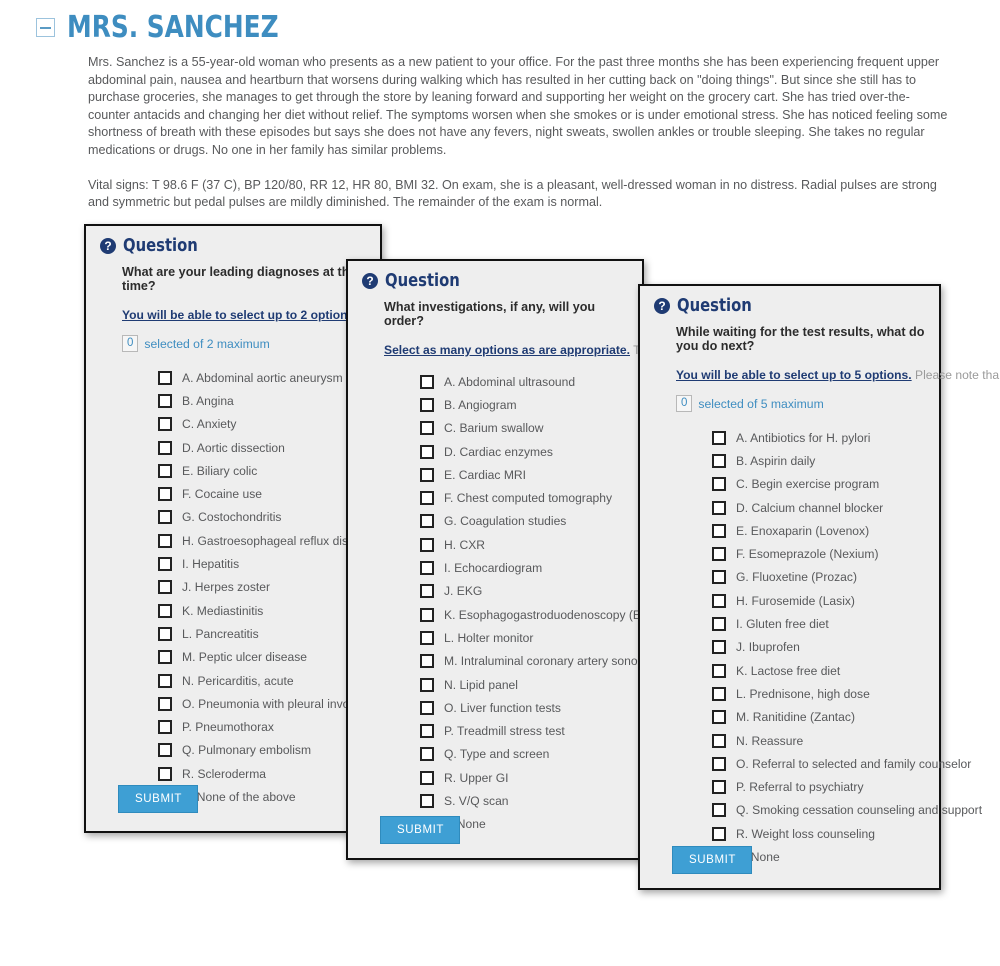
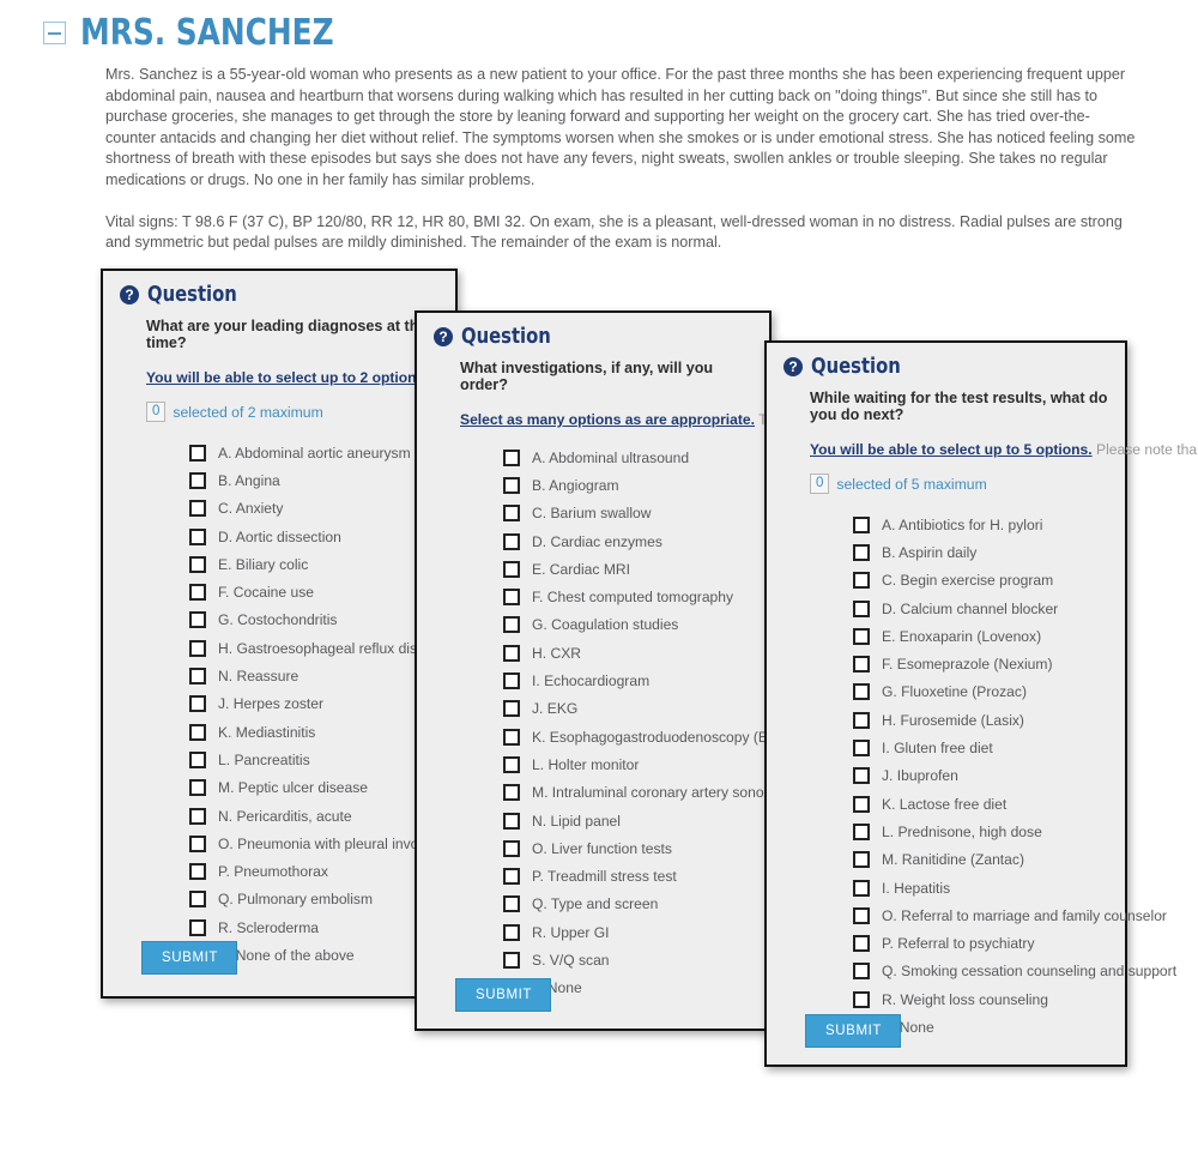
  MRS. SANCHEZ
  Mrs. Sanchez is a 55-year-old woman who presents as a new patient to your office. For the past three months she has been experiencing frequent upper abdominal pain, nausea and heartburn that worsens during walking which has resulted in her cutting back on "doing things". But since she still has to purchase groceries, she manages to get through the store by leaning forward and supporting her weight on the grocery cart. She has tried over-the-counter antacids and changing her diet without relief. The symptoms worsen when she smokes or is under emotional stress. She has noticed feeling some shortness of breath with these episodes but says she does not have any fevers, night sweats, swollen ankles or trouble sleeping. She takes no regular medications or drugs. No one in her family has similar problems.
  Vital signs: T 98.6 F (37 C), BP 120/80, RR 12, HR 80, BMI 32. On exam, she is a pleasant, well-dressed woman in no distress. Radial pulses are strong and symmetric but pedal pulses are mildly diminished. The remainder of the exam is normal.
  ?
  Question
  What are your leading diagnoses at t time?
  You will be able to select up to 2 option
  0
  selected of 2 maximum
  A. Abdominal aortic aneurysm
  B. Angina
  C. Anxiety
  D. Aortic dissection
  E. Biliary colic
  F. Cocaine use
  G. Costochondritis
  H. Gastroesophageal reflux di
- I. Hepatitis
+ N. Reassure
  J. Herpes zoster
  K. Mediastinitis
  L. Pancreatitis
  M. Peptic ulcer disease
  N. Pericarditis, acute
  O. Pneumonia with pleural inv
  P. Pneumothorax
  Q. Pulmonary embolism
  R. Scleroderma
  None of the above
  SUBMIT
  ?
  Question
  What investigations, if any, will you order?
  Select as many options as are appropriate. T
  A. Abdominal ultrasound
  B. Angiogram
  C. Barium swallow
  D. Cardiac enzymes
  E. Cardiac MRI
  F. Chest computed tomography
  G. Coagulation studies
  H. CXR
  I. Echocardiogram
  J. EKG
  K. Esophagogastroduodenoscopy (E
  L. Holter monitor
  M. Intraluminal coronary artery sono
  N. Lipid panel
  O. Liver function tests
  P. Treadmill stress test
  Q. Type and screen
  R. Upper GI
  S. V/Q scan
  SUBMIT
  ?
  Question
  While waiting for the test results, what do you do next?
  You will be able to select up to 5 options. Please note tha
  0
  selected of 5 maximum
  A. Antibiotics for H. pylori
  B. Aspirin daily
  C. Begin exercise program
  D. Calcium channel blocker
  E. Enoxaparin (Lovenox)
  F. Esomeprazole (Nexium)
  G. Fluoxetine (Prozac)
  H. Furosemide (Lasix)
  I. Gluten free diet
  J. Ibuprofen
  K. Lactose free diet
  L. Prednisone, high dose
  M. Ranitidine (Zantac)
- N. Reassure
+ I. Hepatitis
- O. Referral to selected and family counselor
+ O. Referral to marriage and family counselor
  P. Referral to psychiatry
  Q. Smoking cessation counseling and support
  R. Weight loss counseling
  SUBMIT
